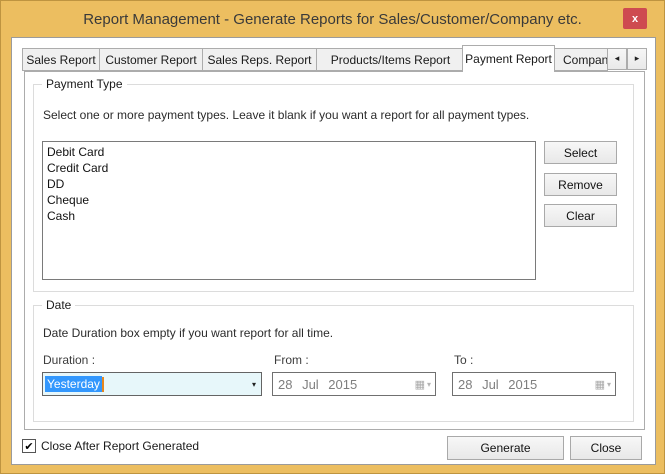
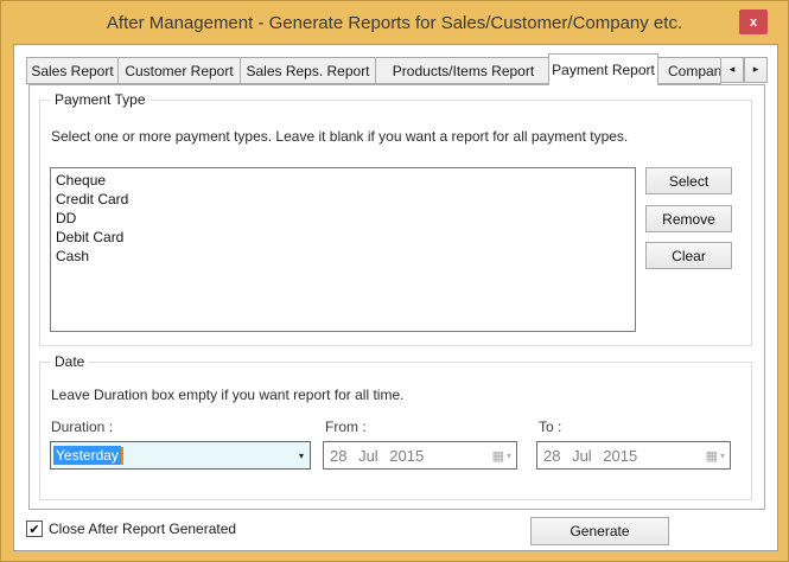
- Report Management - Generate Reports for Sales/Customer/Company etc.
+ After Management - Generate Reports for Sales/Customer/Company etc.
  x
  Sales Report
  Customer Report
  Sales Reps. Report
  Products/Items Report
  Payment Report
  Compan
  ◂
  ▸
  Payment Type
  Select one or more payment types. Leave it blank if you want a report for all payment types.
- Debit Card
+ Cheque
  Credit Card
  DD
- Cheque
+ Debit Card
  Cash
  Select
  Remove
  Clear
  Date
- Date Duration box empty if you want report for all time.
+ Leave Duration box empty if you want report for all time.
  Duration :
  From :
  To :
  Yesterday
  ▾
  28 Jul 2015
  ▦
  ▾
  28 Jul 2015
  ▦
  ▾
  ✔
  Close After Report Generated
  Generate
- Close
